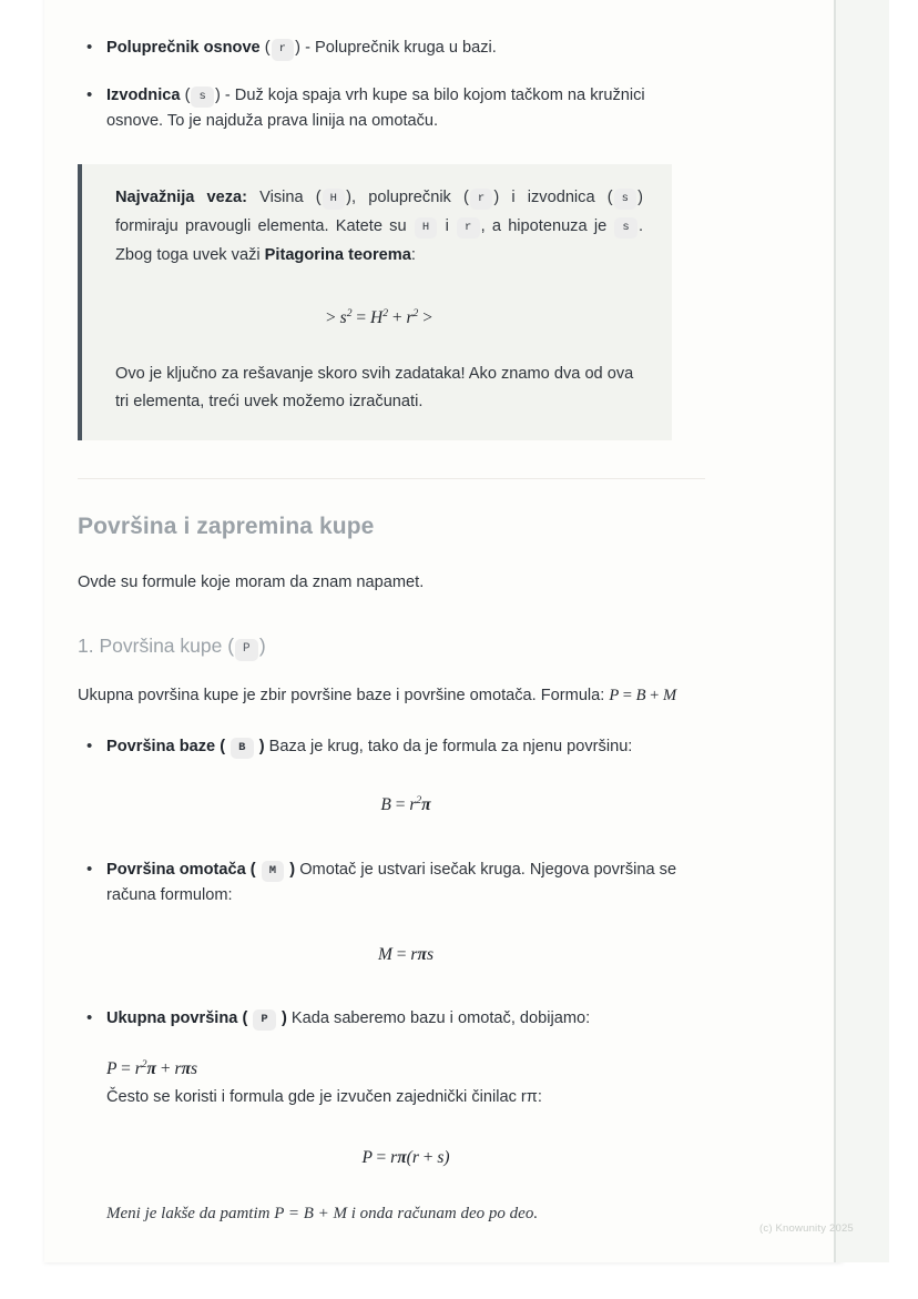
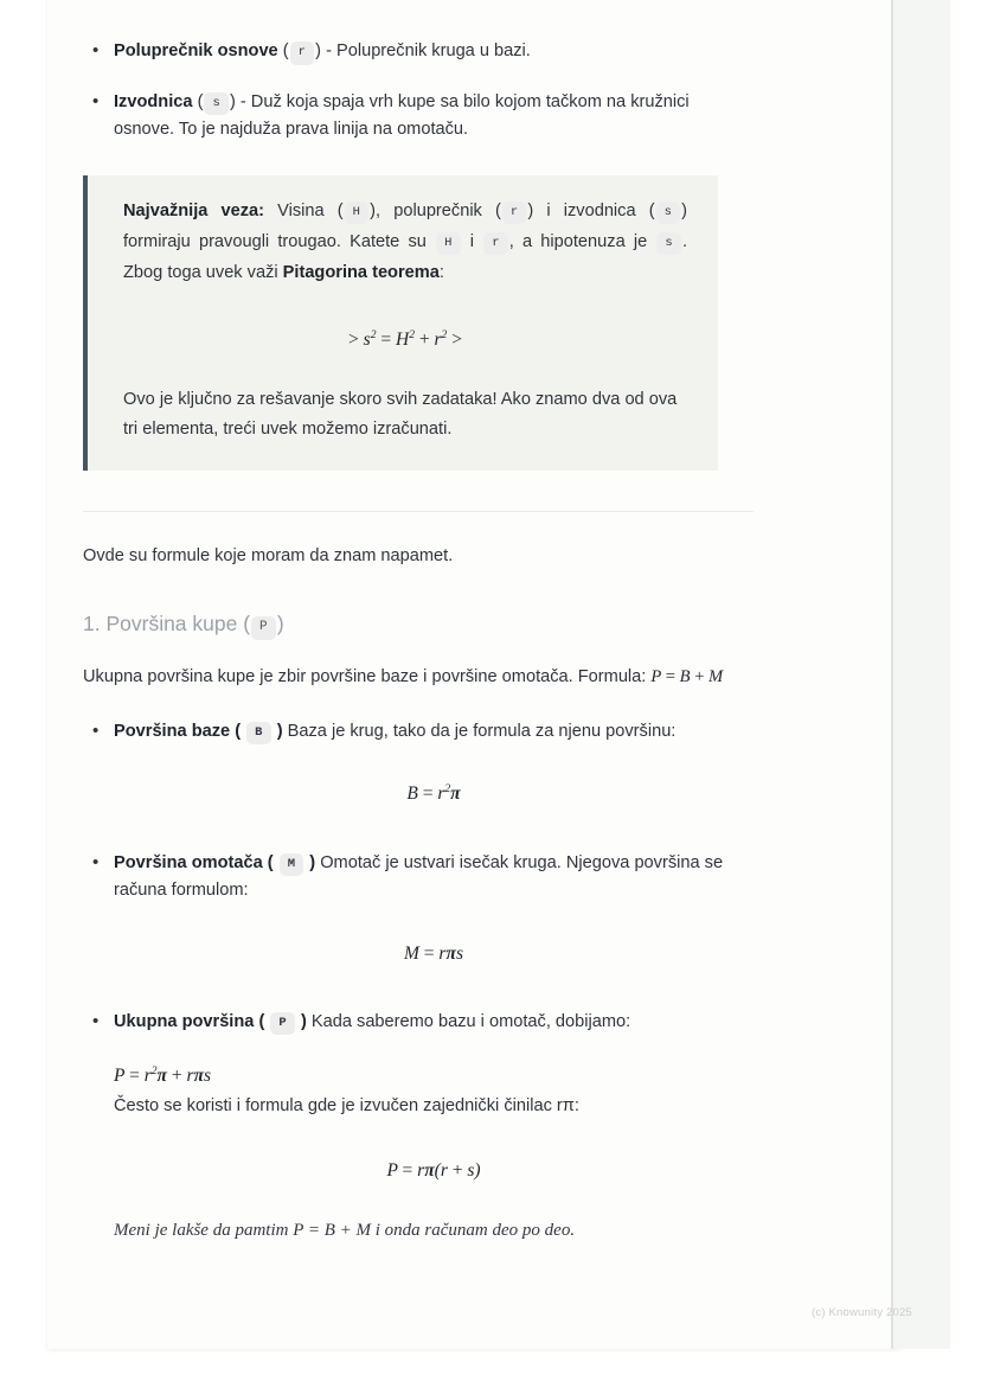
  Poluprečnik osnove ( r ) - Poluprečnik kruga u bazi.
  Izvodnica ( s ) - Duž koja spaja vrh kupe sa bilo kojom tačkom na kružnici osnove. To je najduža prava linija na omotaču.
- Najvažnija veza: Visina ( H ), poluprečnik ( r ) i izvodnica ( s ) formiraju pravougli elementa. Katete su H i r , a hipotenuza je s . Zbog toga uvek važi Pitagorina teorema:
+ Najvažnija veza: Visina ( H ), poluprečnik ( r ) i izvodnica ( s ) formiraju pravougli trougao. Katete su H i r , a hipotenuza je s . Zbog toga uvek važi Pitagorina teorema:
  > s2 = H2 + r2 >
  Ovo je ključno za rešavanje skoro svih zadataka! Ako znamo dva od ova tri elementa, treći uvek možemo izračunati.
- Površina i zapremina kupe
  Ovde su formule koje moram da znam napamet.
  1. Površina kupe ( P )
  Ukupna površina kupe je zbir površine baze i površine omotača. Formula: P = B + M
  Površina baze ( B ) Baza je krug, tako da je formula za njenu površinu:
  B = r2π
  Površina omotača ( M ) Omotač je ustvari isečak kruga. Njegova površina se računa formulom:
  M = rπs
  Ukupna površina ( P ) Kada saberemo bazu i omotač, dobijamo:
  P = r2π + rπs
  Često se koristi i formula gde je izvučen zajednički činilac rπ:
  P = rπ(r + s)
  Meni je lakše da pamtim P = B + M i onda računam deo po deo.
  (c) Knowunity 2025
